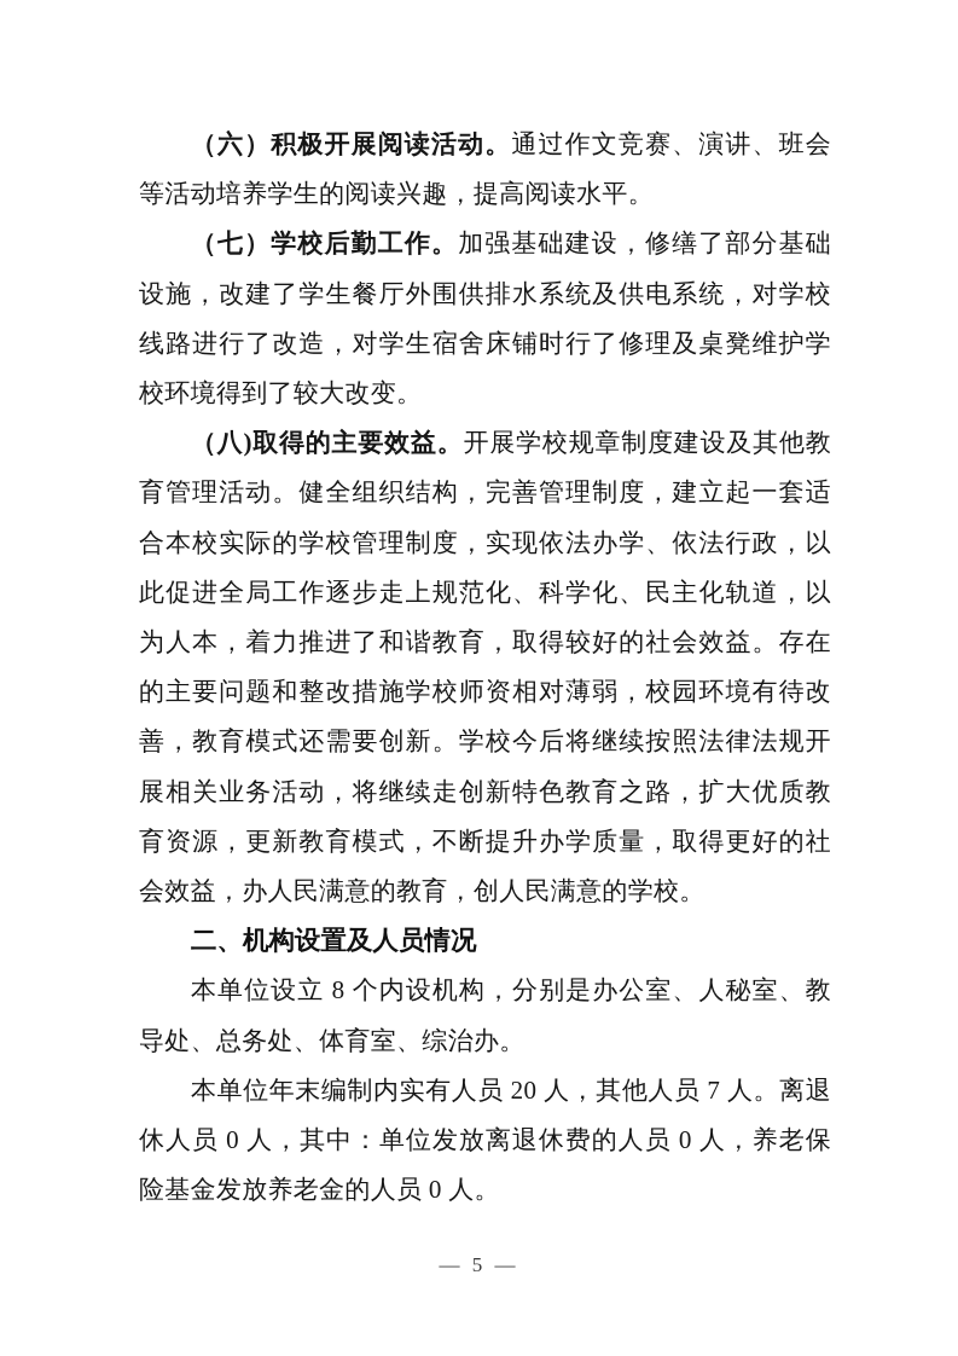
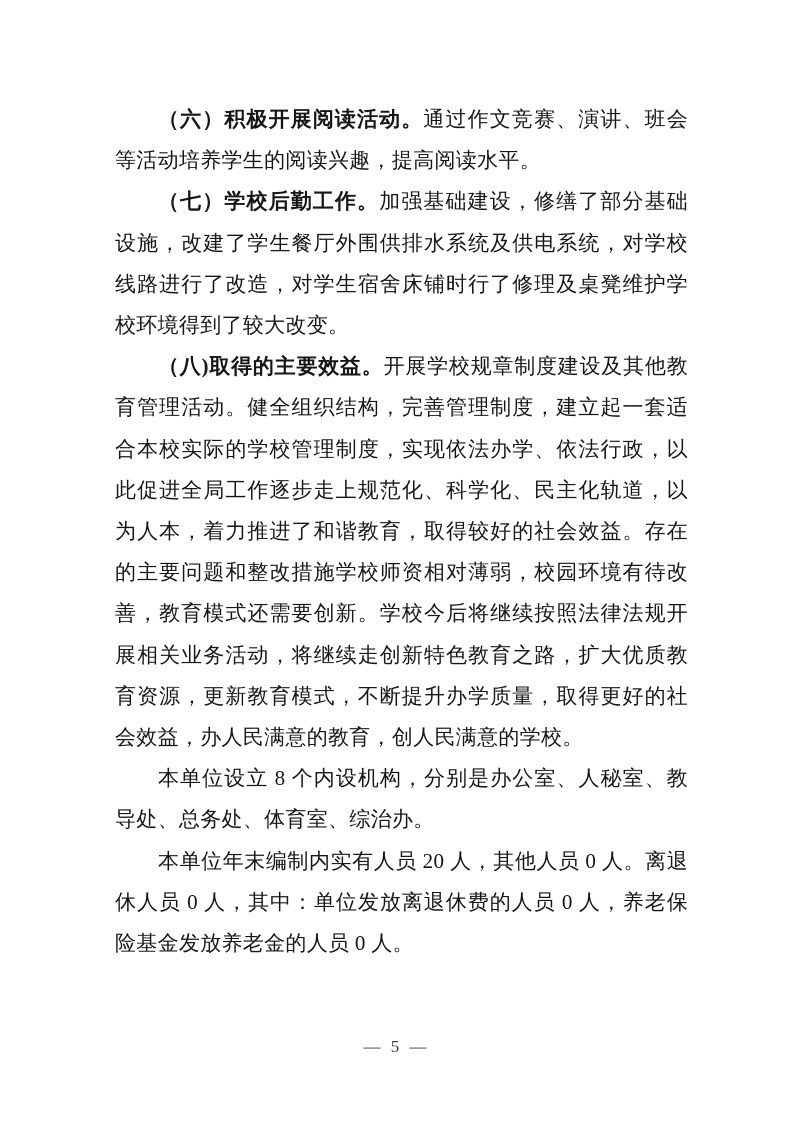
  （六）积极开展阅读活动。通过作文竞赛、演讲、班会等活动培养学生的阅读兴趣，提高阅读水平。
  （七）学校后勤工作。加强基础建设，修缮了部分基础设施，改建了学生餐厅外围供排水系统及供电系统，对学校线路进行了改造，对学生宿舍床铺时行了修理及桌凳维护学校环境得到了较大改变。
  （八)取得的主要效益。开展学校规章制度建设及其他教育管理活动。健全组织结构，完善管理制度，建立起一套适合本校实际的学校管理制度，实现依法办学、依法行政，以此促进全局工作逐步走上规范化、科学化、民主化轨道，以为人本，着力推进了和谐教育，取得较好的社会效益。存在的主要问题和整改措施学校师资相对薄弱，校园环境有待改善，教育模式还需要创新。学校今后将继续按照法律法规开展相关业务活动，将继续走创新特色教育之路，扩大优质教育资源，更新教育模式，不断提升办学质量，取得更好的社会效益，办人民满意的教育，创人民满意的学校。
- 二、机构设置及人员情况
  本单位设立 8 个内设机构，分别是办公室、人秘室、教导处、总务处、体育室、综治办。
- 本单位年末编制内实有人员 20 人，其他人员 7 人。离退休人员 0 人，其中：单位发放离退休费的人员 0 人，养老保险基金发放养老金的人员 0 人。
+ 本单位年末编制内实有人员 20 人，其他人员 0 人。离退休人员 0 人，其中：单位发放离退休费的人员 0 人，养老保险基金发放养老金的人员 0 人。
  — 5 —
